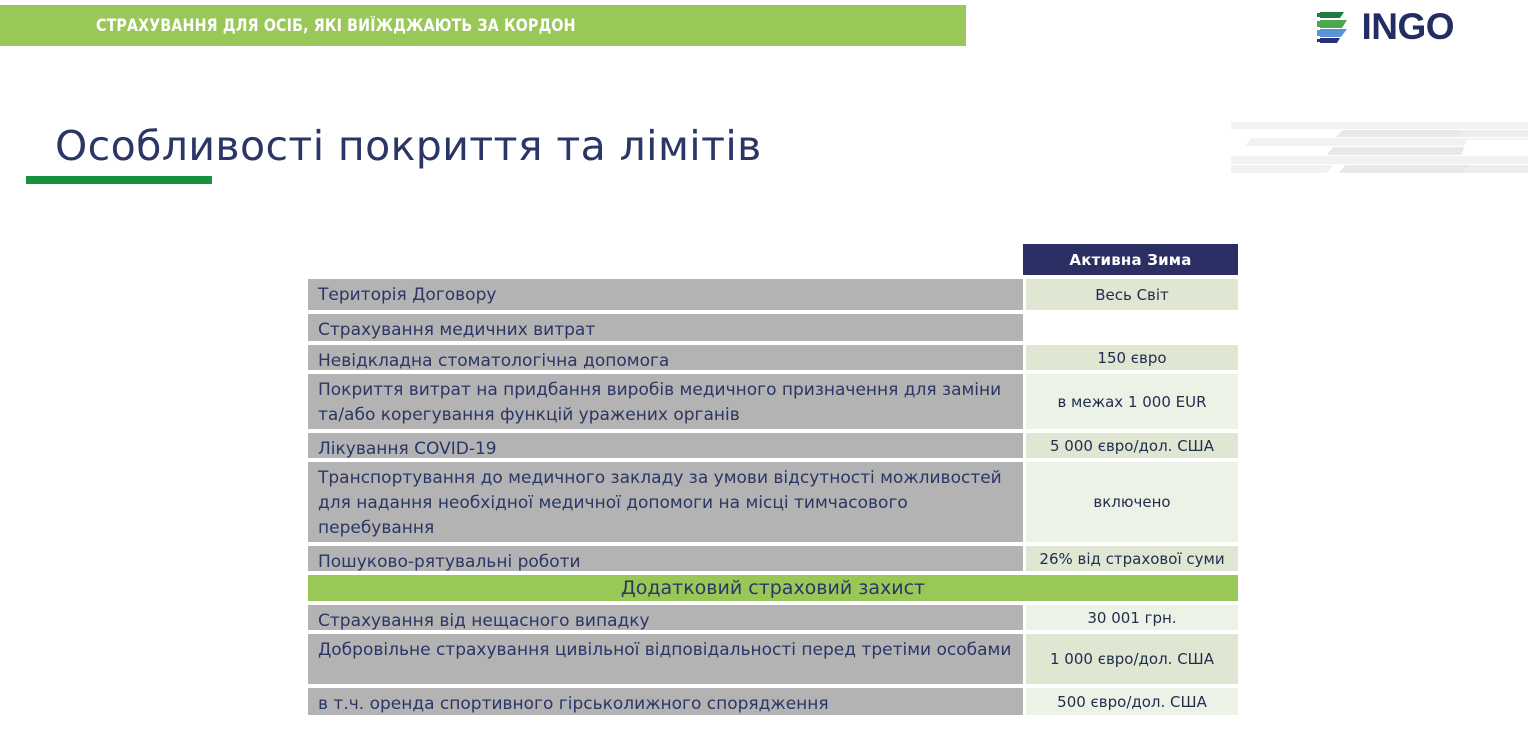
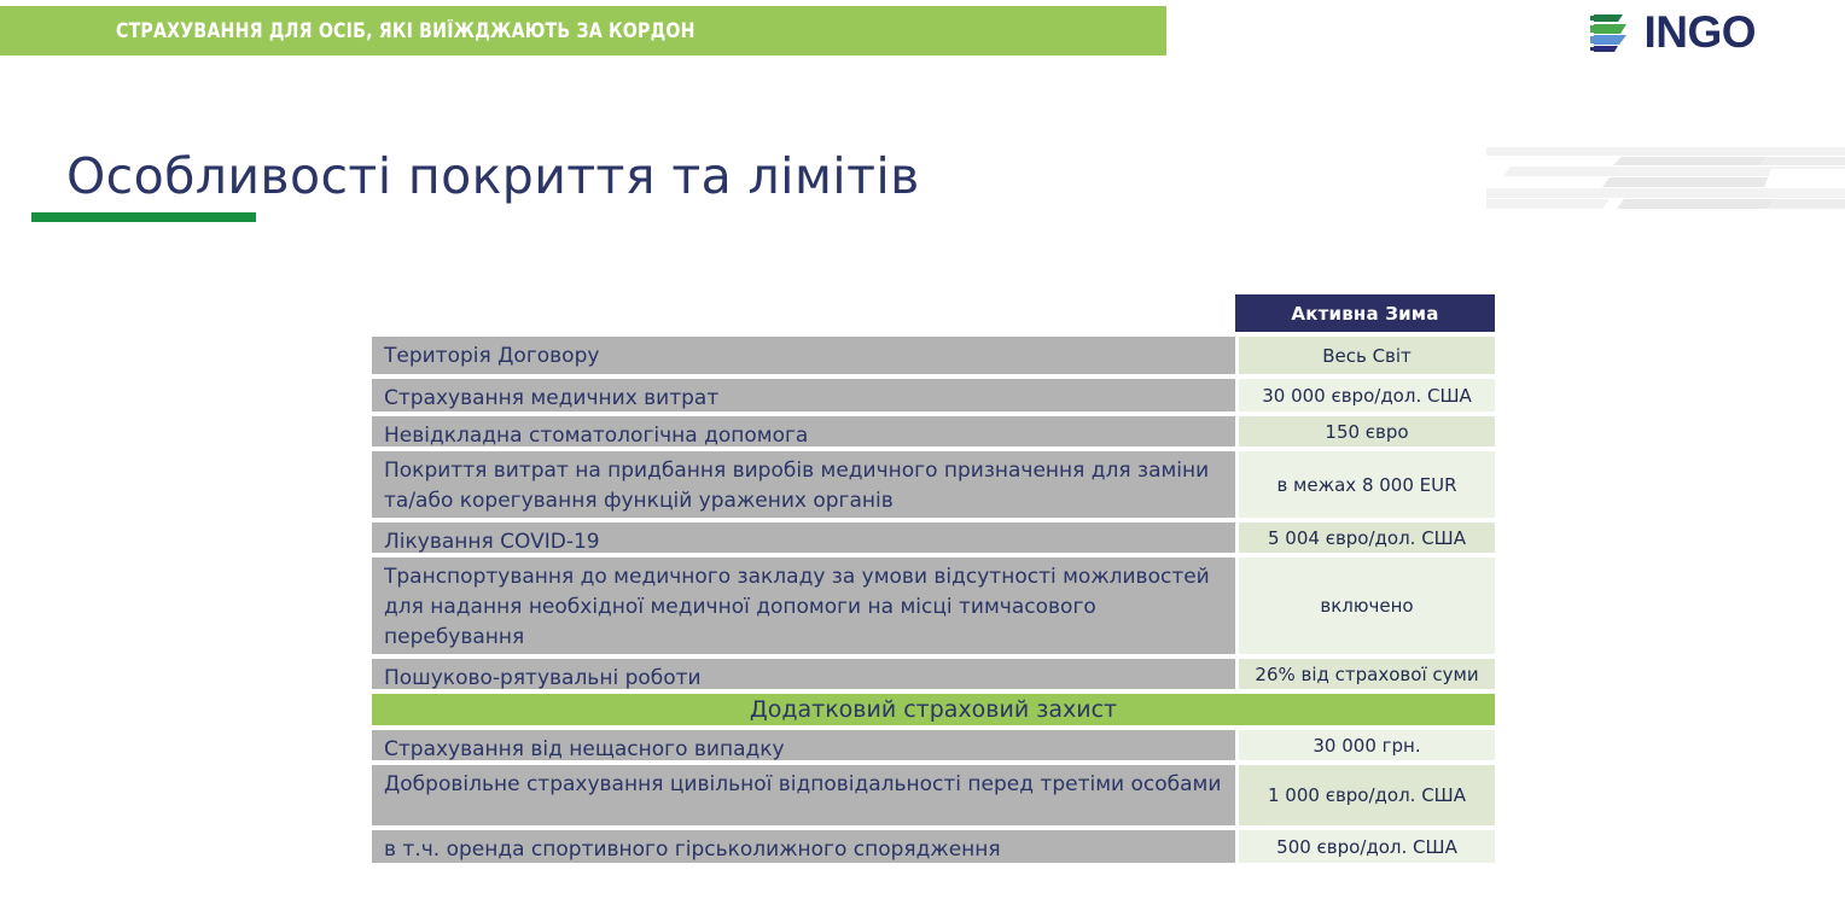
  СТРАХУВАННЯ ДЛЯ ОСІБ, ЯКІ ВИЇЖДЖАЮТЬ ЗА КОРДОН
  INGO
  Особливості покриття та лімітів
  Активна Зима
  Територія Договору
  Весь Світ
  Страхування медичних витрат
+ 30 000 євро/дол. США
  Невідкладна стоматологічна допомога
  150 євро
  Покриття витрат на придбання виробів медичного призначення для заміни та/або корегування функцій уражених органів
- в межах 1 000 EUR
+ в межах 8 000 EUR
  Лікування COVID-19
- 5 000 євро/дол. США
+ 5 004 євро/дол. США
  Транспортування до медичного закладу за умови відсутності можливостей для надання необхідної медичної допомоги на місці тимчасового перебування
  включено
  Пошуково-рятувальні роботи
  26% від страхової суми
  Додатковий страховий захист
  Страхування від нещасного випадку
- 30 001 грн.
+ 30 000 грн.
  Добровільне страхування цивільної відповідальності перед третіми особами
  1 000 євро/дол. США
  в т.ч. оренда спортивного гірськолижного спорядження
  500 євро/дол. США
